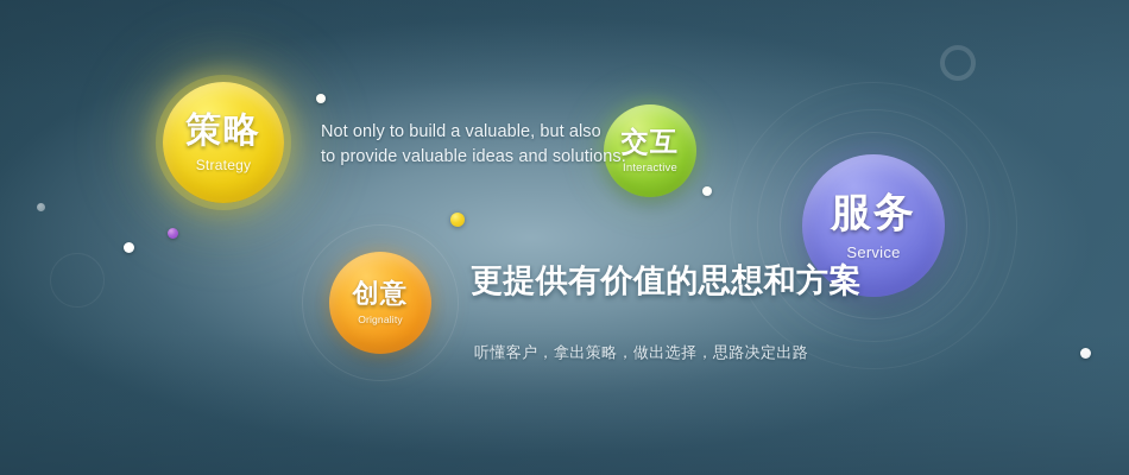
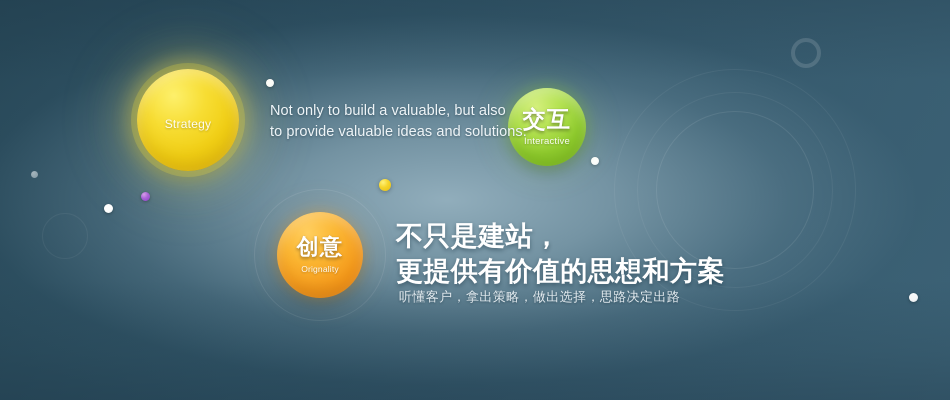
- 策略
  Strategy
  交互
  Interactive
  创意
  Orignality
- 服务
- Service
  Not only to build a valuable, but also
  to provide valuable ideas and solutions.
+ 不只是建站，
  更提供有价值的思想和方案
